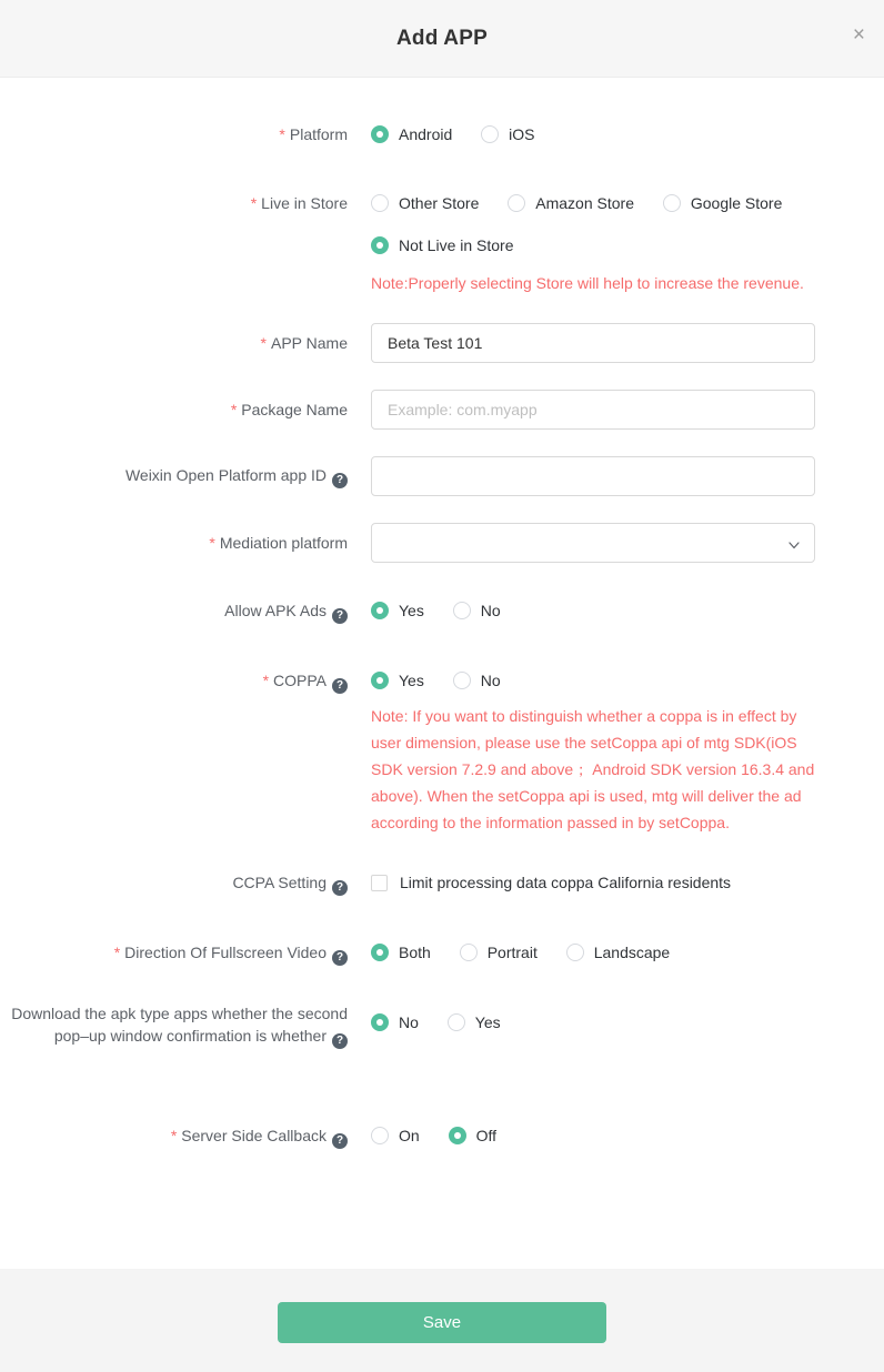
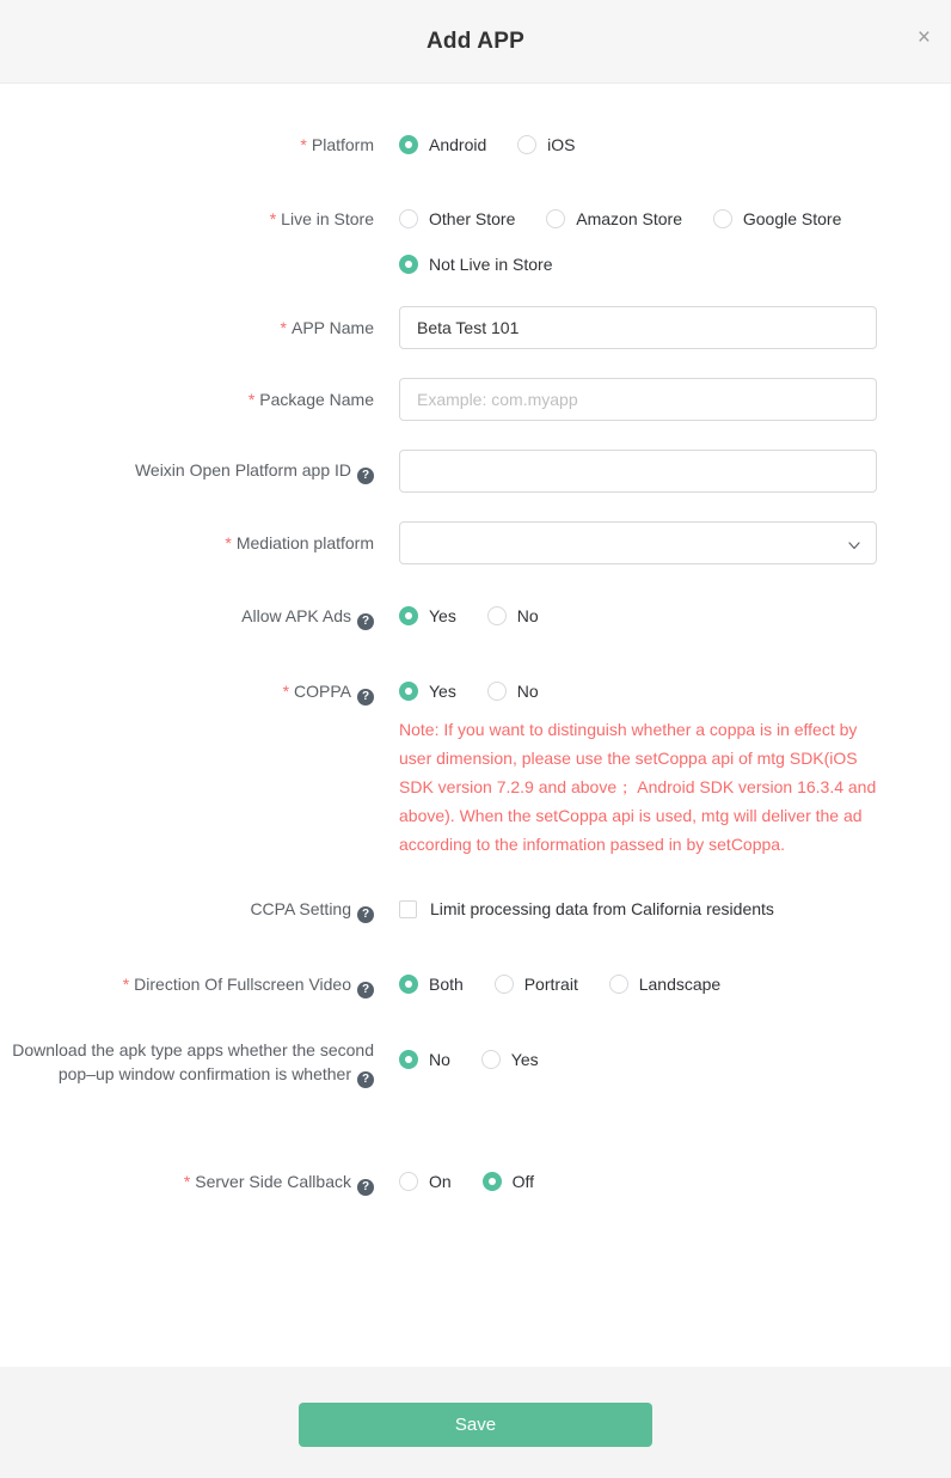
  Add APP
  ×
  * Platform
  Android
  iOS
  * Live in Store
  Other Store
  Amazon Store
  Google Store
  Not Live in Store
- Note:Properly selecting Store will help to increase the revenue.
  * APP Name
  Beta Test 101
  * Package Name
  Example: com.myapp
  Weixin Open Platform app ID ?
  * Mediation platform
  Allow APK Ads ?
  Yes
  No
  * COPPA ?
  Yes
  No
  Note: If you want to distinguish whether a coppa is in effect by user dimension, please use the setCoppa api of mtg SDK(iOS SDK version 7.2.9 and above； Android SDK version 16.3.4 and above). When the setCoppa api is used, mtg will deliver the ad according to the information passed in by setCoppa.
  CCPA Setting ?
- Limit processing data coppa California residents
+ Limit processing data from California residents
  * Direction Of Fullscreen Video ?
  Both
  Portrait
  Landscape
  Download the apk type apps whether the second pop–up window confirmation is whether ?
  No
  Yes
  * Server Side Callback ?
  On
  Off
  Save
